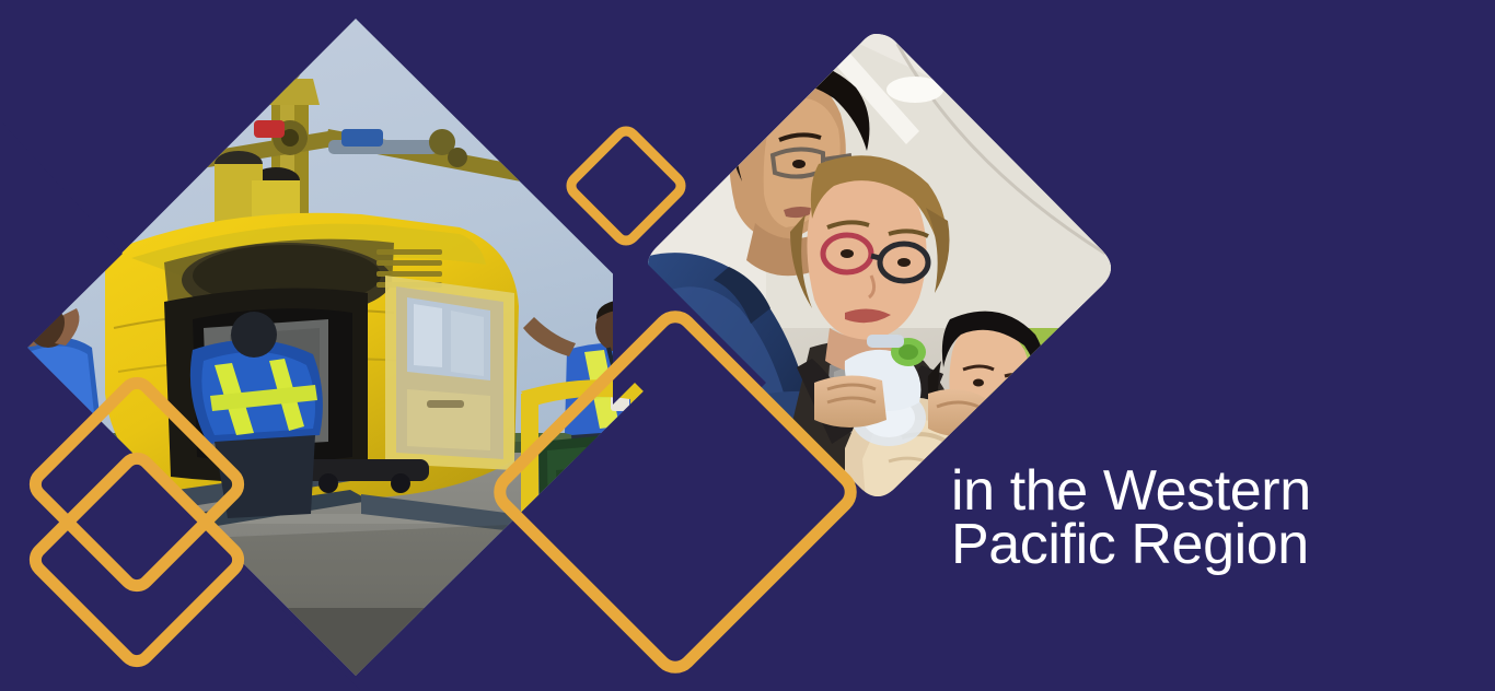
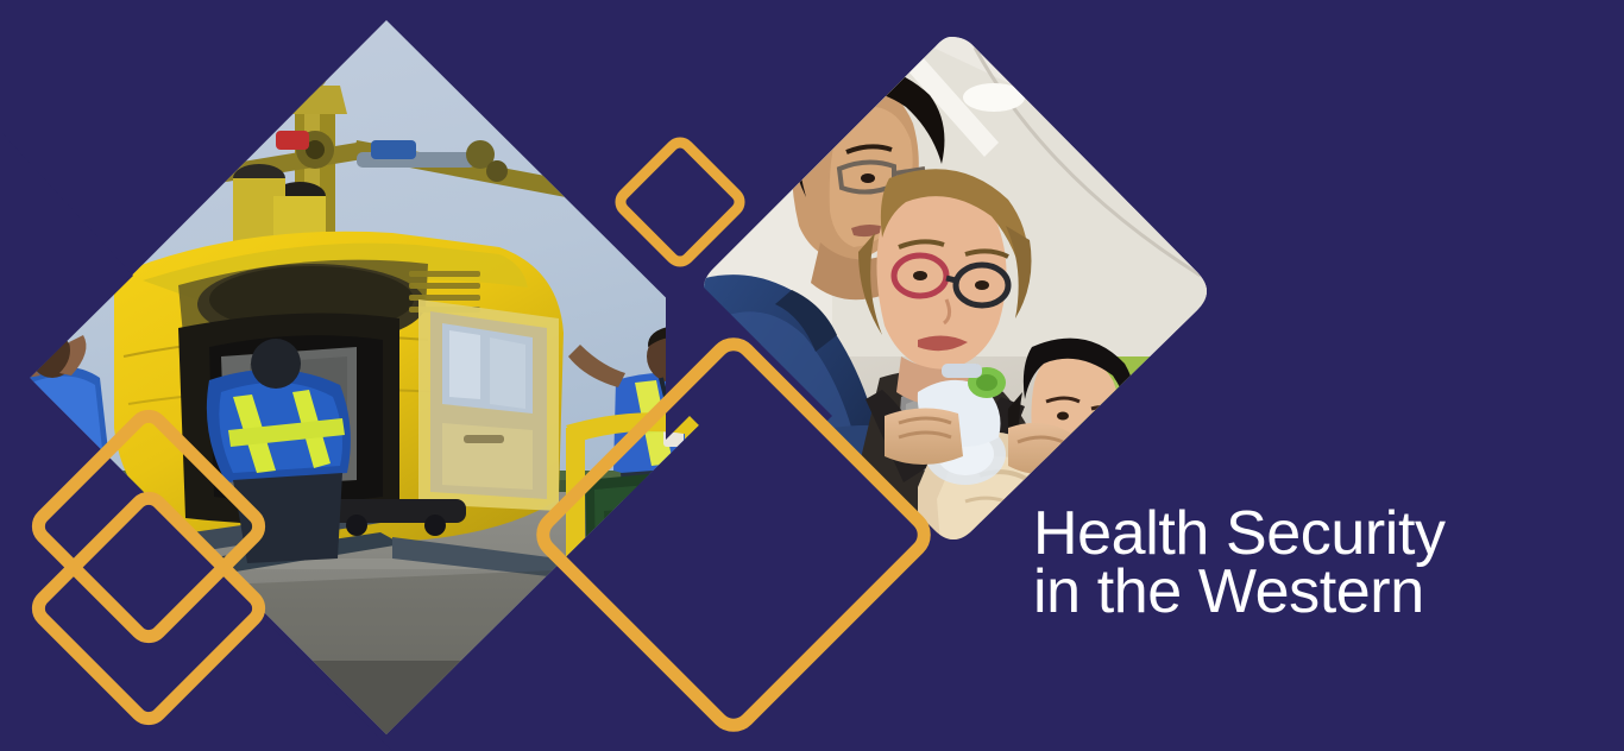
+ Health Security
  in the Western
- Pacific Region
